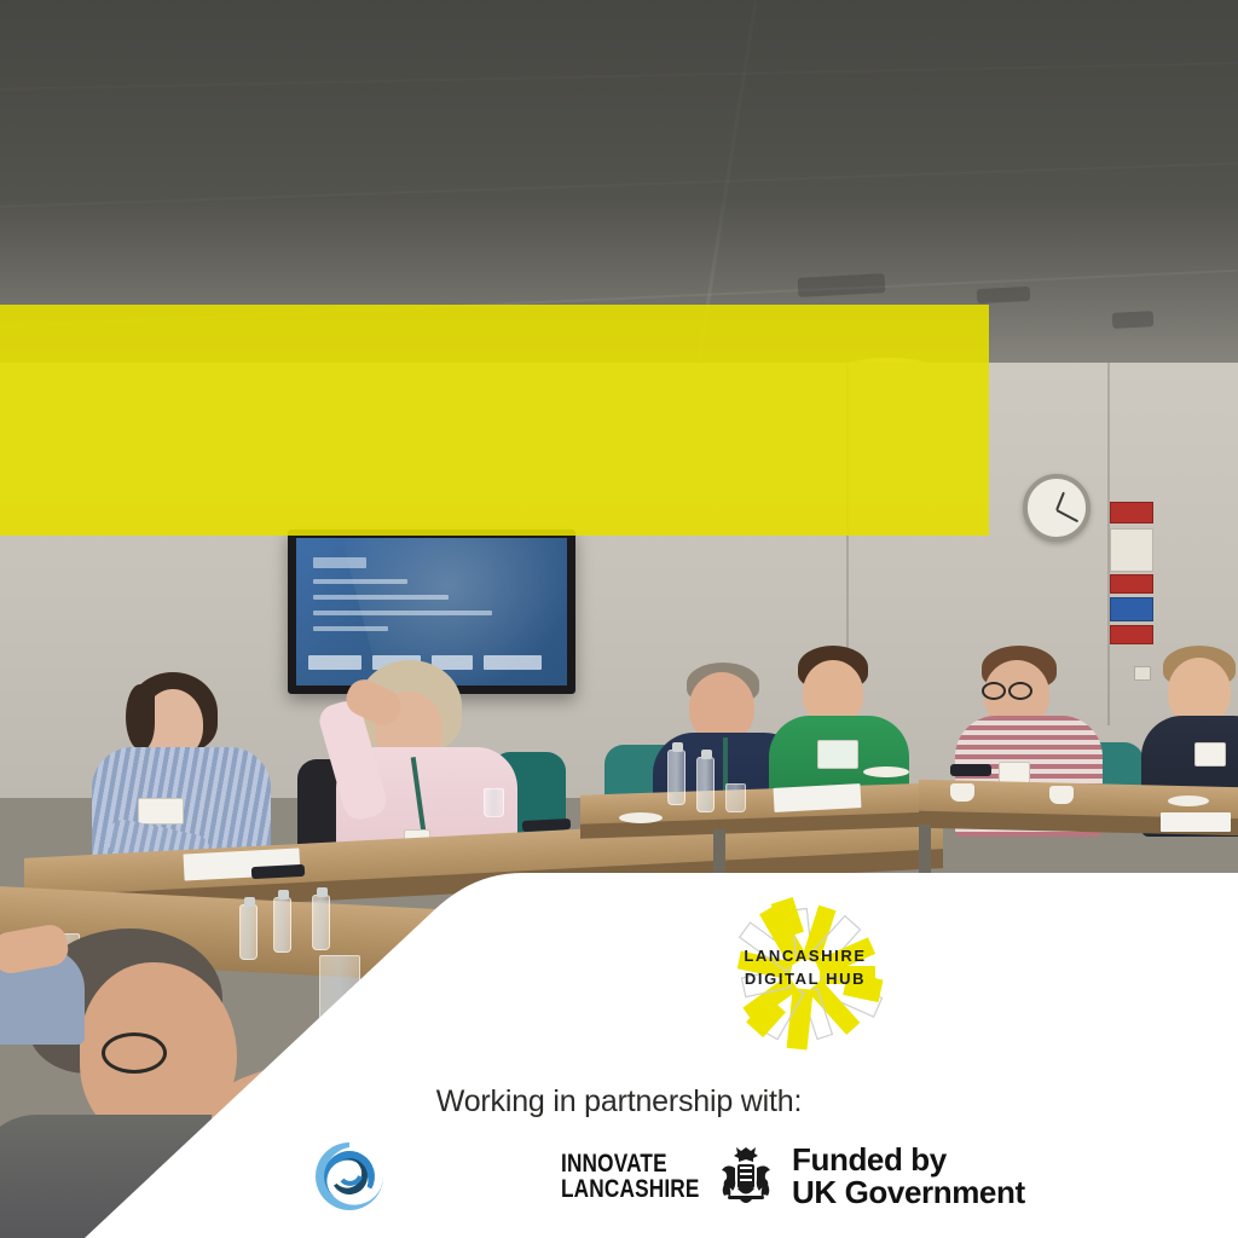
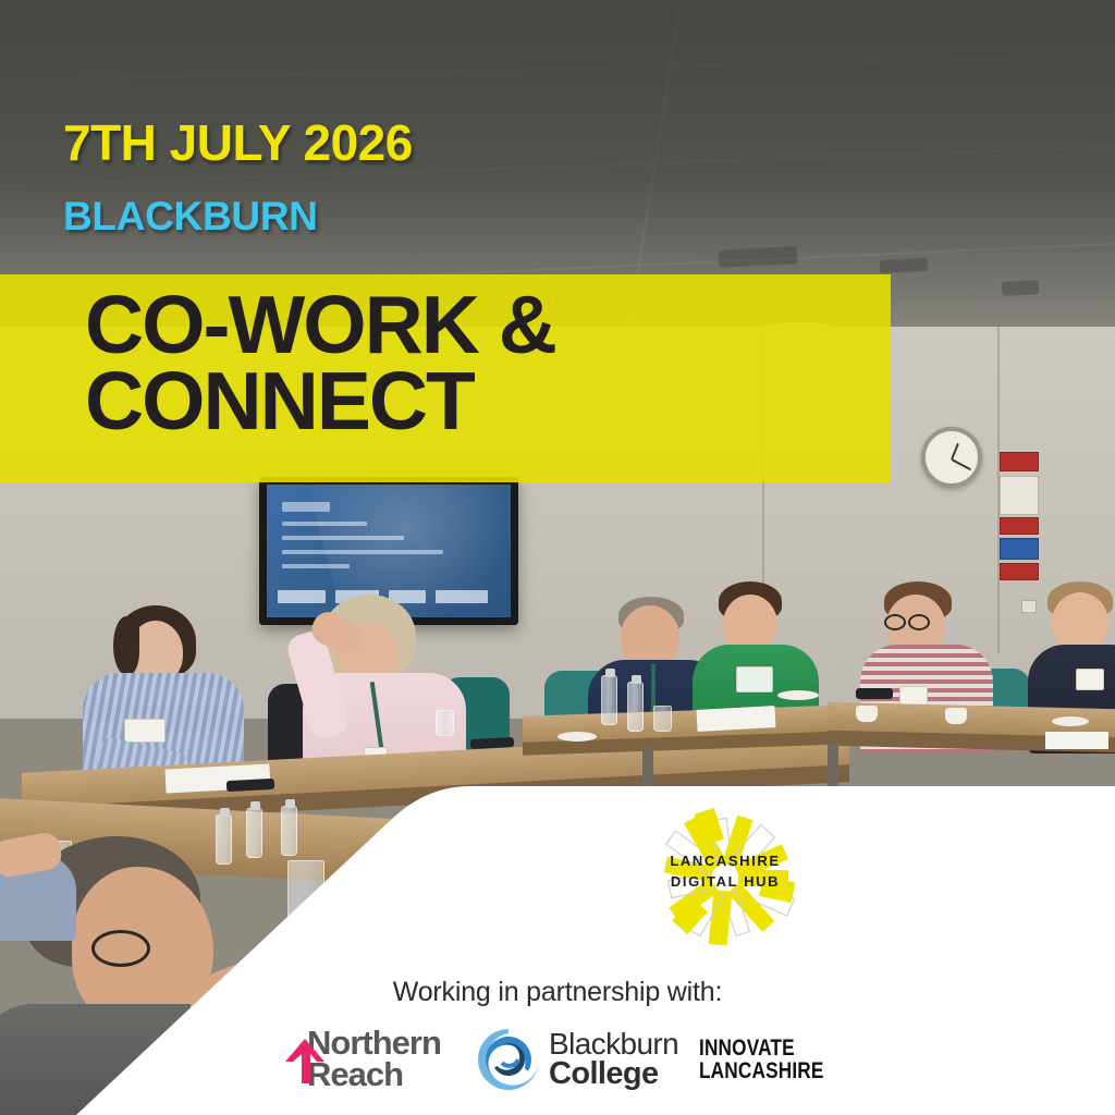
+ 7TH JULY 2026
+ BLACKBURN
+ CO-WORK &
+ CONNECT
  LANCASHIRE
  DIGITAL HUB
  Working in partnership with:
+ Northern
+ Reach
+ Blackburn
+ College
  INNOVATE
  LANCASHIRE
- Funded by
- UK Government
